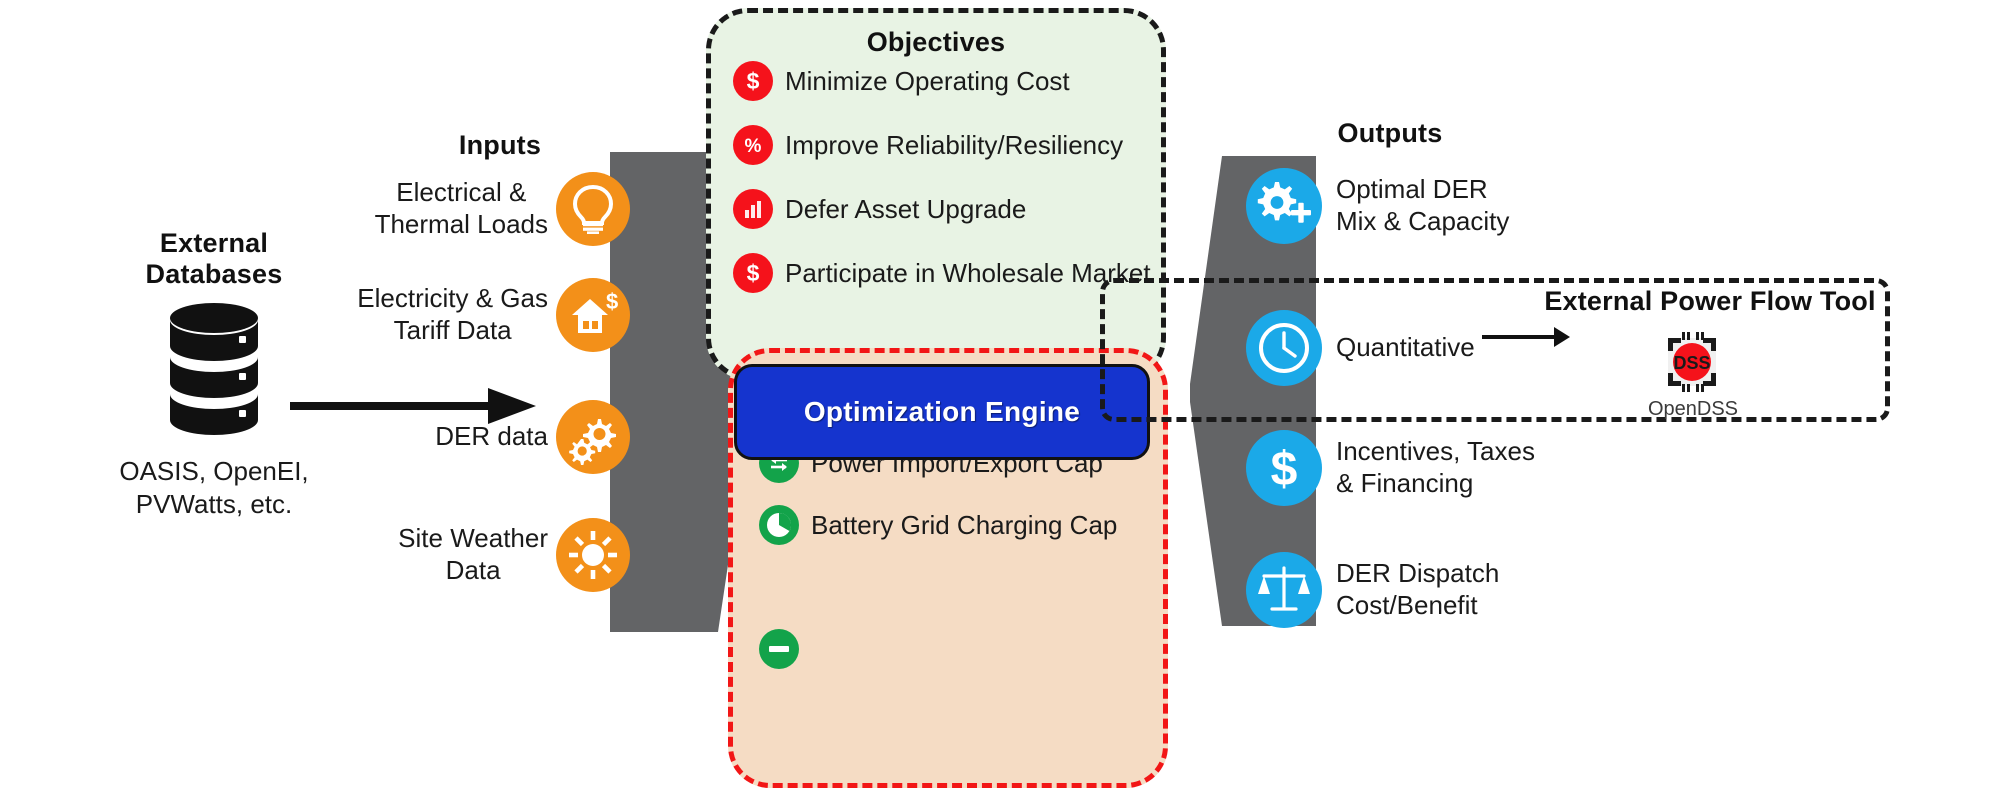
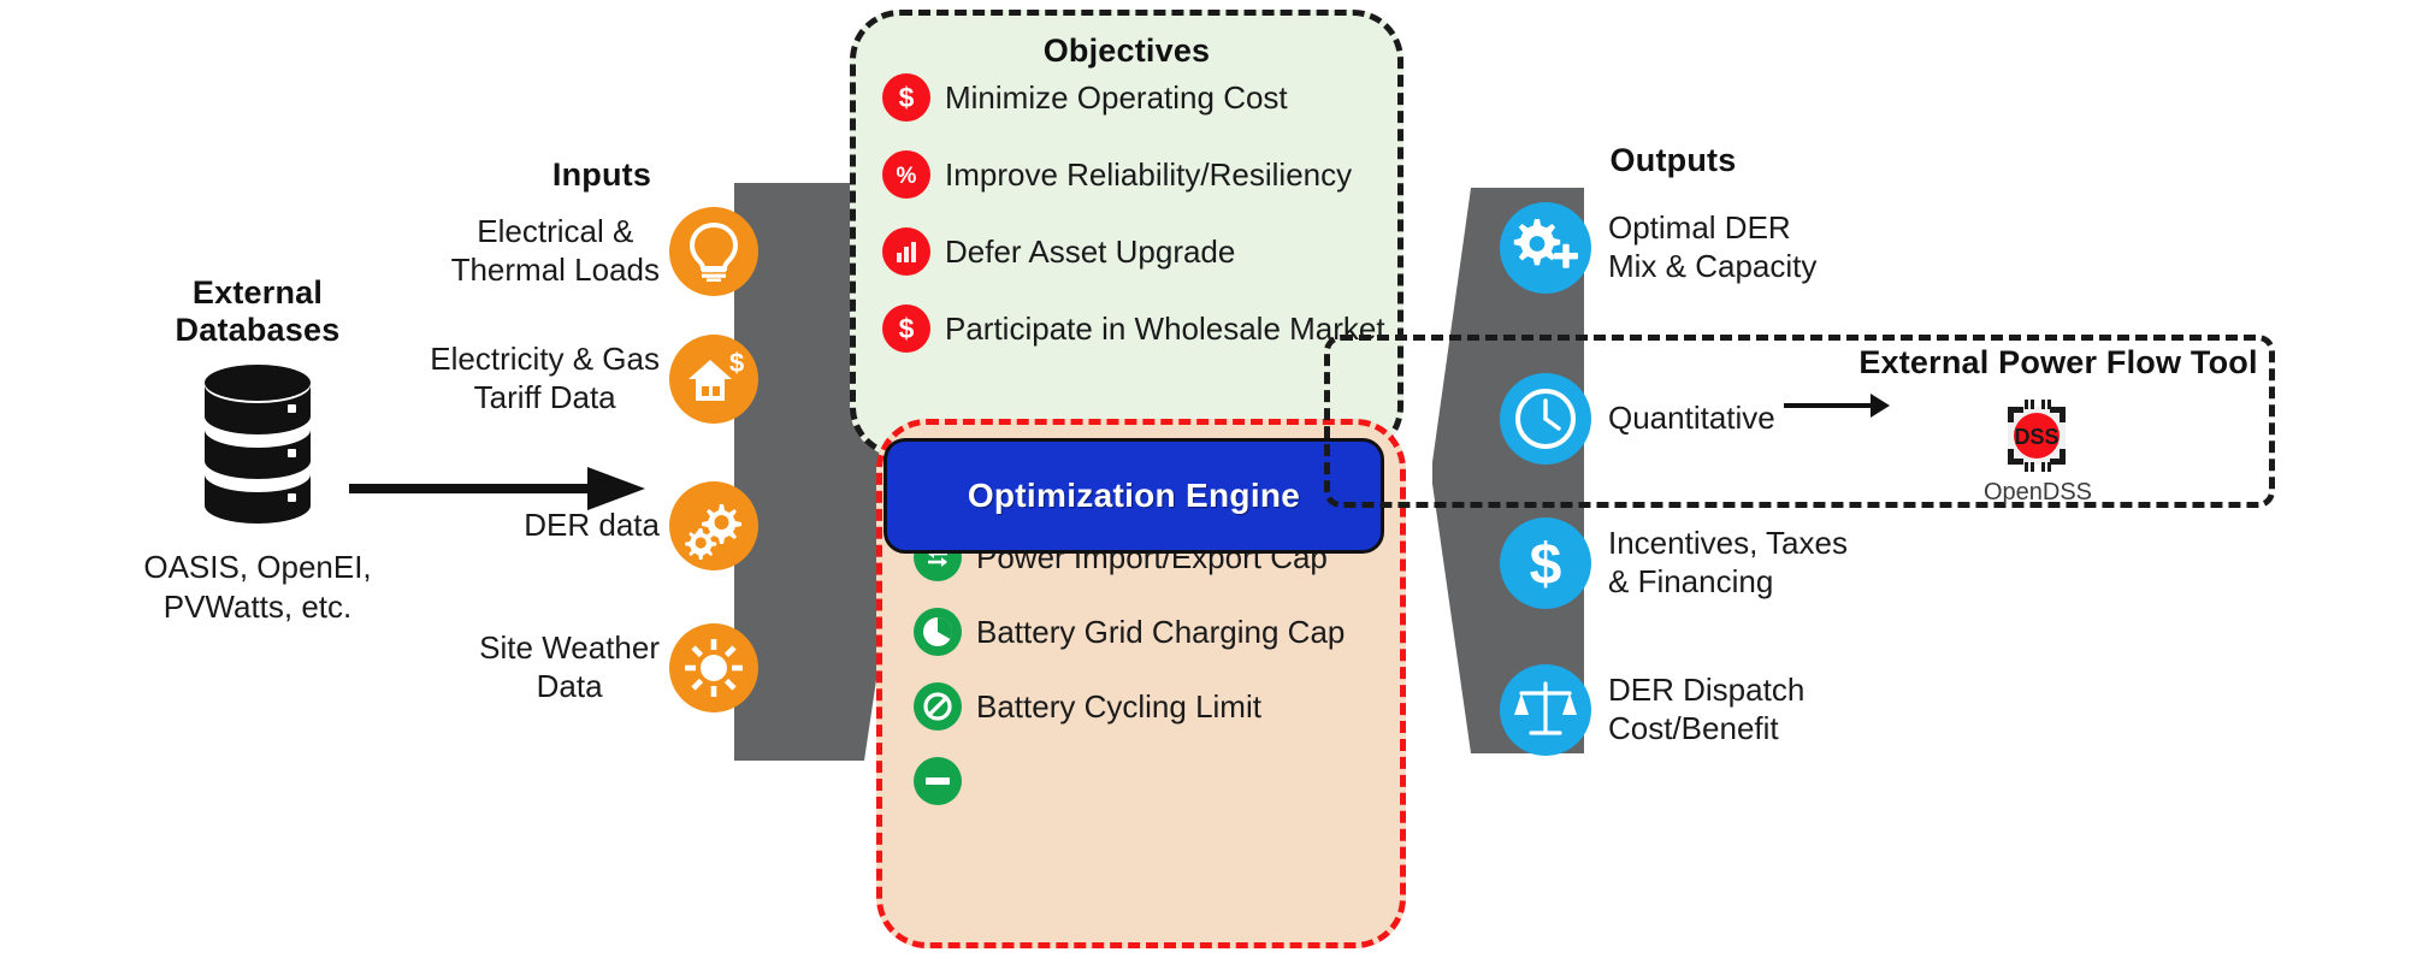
  External
  Databases
  OASIS, OpenEI,
  PVWatts, etc.
  Inputs
  Electrical &
  Thermal Loads
  Electricity & Gas
  Tariff Data
  $
  DER data
  Site Weather
  Data
  Objectives
  $
  Minimize Operating Cost
  %
  Improve Reliability/Resiliency
  Defer Asset Upgrade
  $
  Participate in Wholesale Market
  Power Import/Export Cap
  Battery Grid Charging Cap
+ Battery Cycling Limit
  Optimization Engine
  Outputs
  Optimal DER
  Mix & Capacity
  Quantitative
  $
  Incentives, Taxes
  & Financing
  DER Dispatch
  Cost/Benefit
  External Power Flow Tool
  DSS
  OpenDSS
